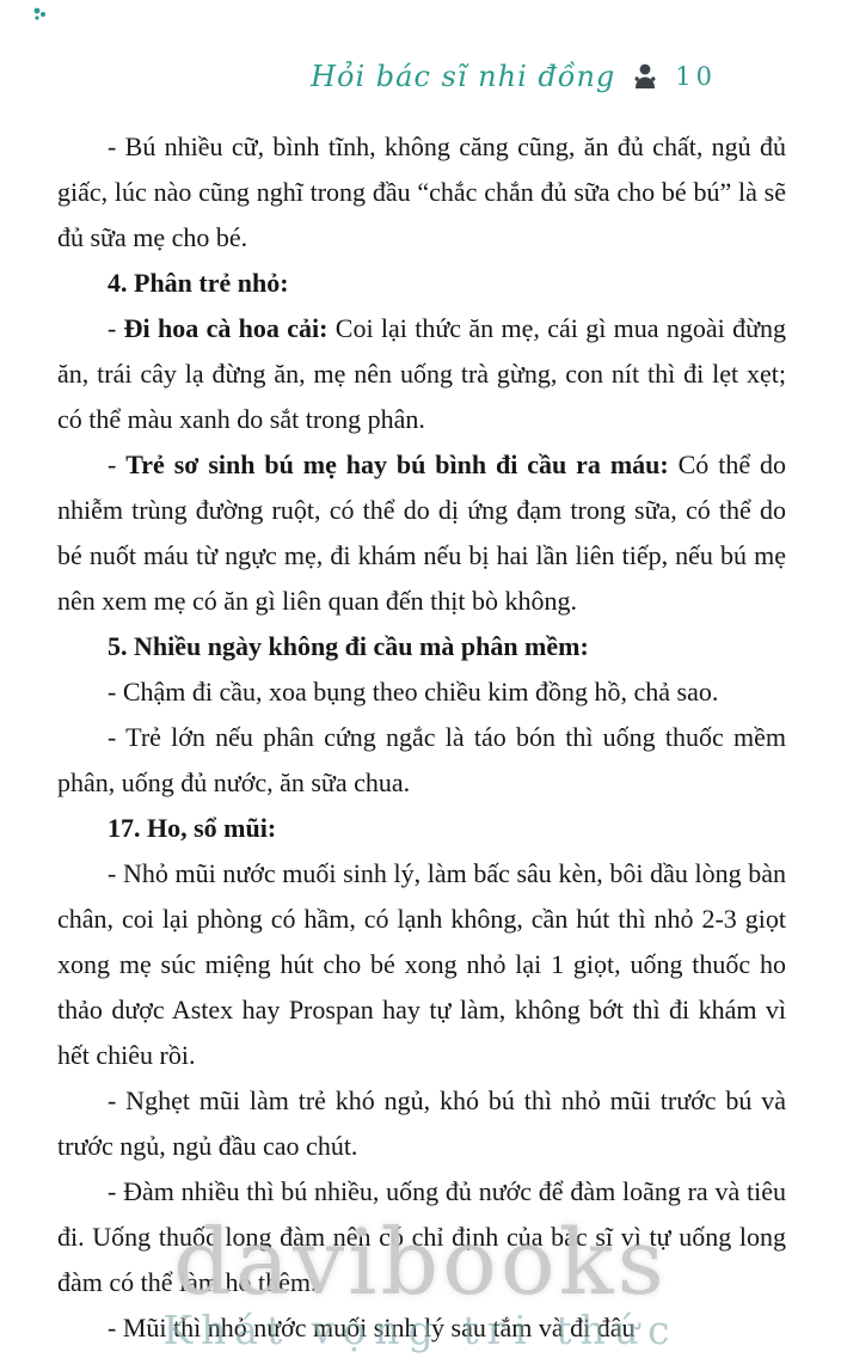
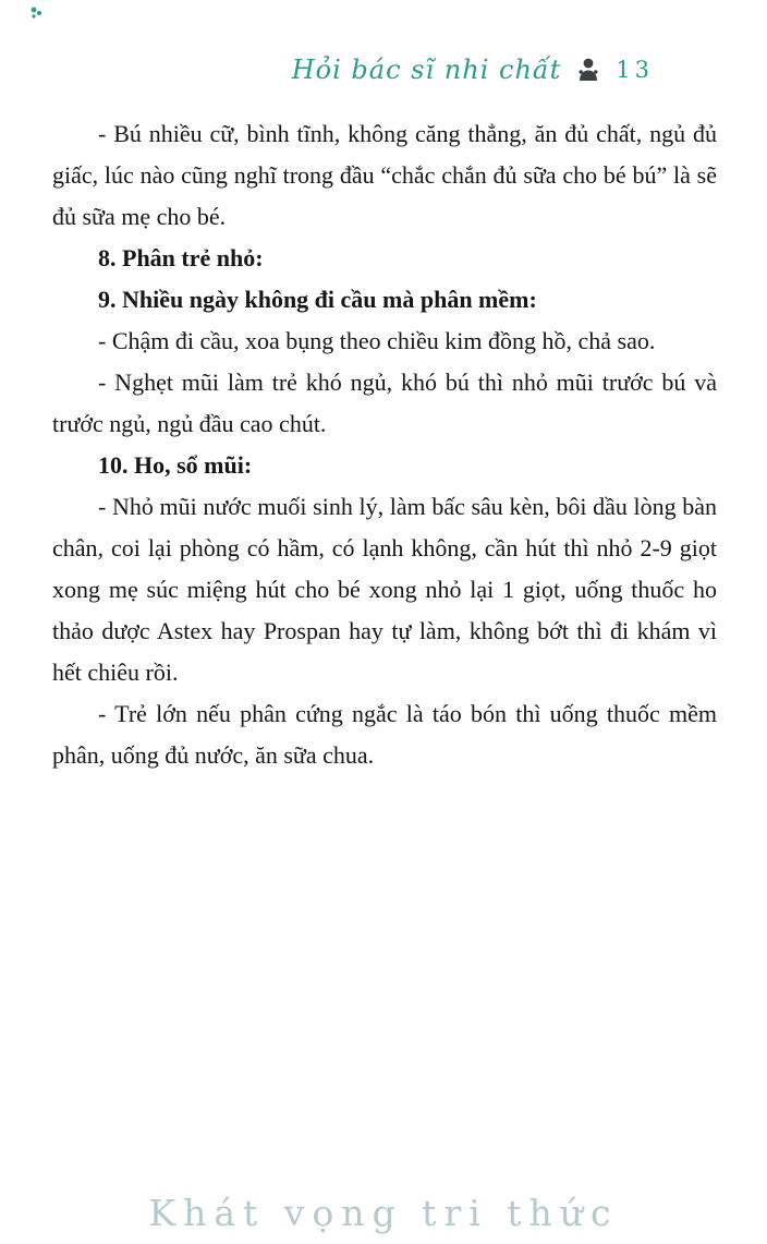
- Hỏi bác sĩ nhi đồng
+ Hỏi bác sĩ nhi chất
- 10
+ 13
- - Bú nhiều cữ, bình tĩnh, không căng cũng, ăn đủ chất, ngủ đủ giấc, lúc nào cũng nghĩ trong đầu “chắc chắn đủ sữa cho bé bú” là sẽ đủ sữa mẹ cho bé.
+ - Bú nhiều cữ, bình tĩnh, không căng thẳng, ăn đủ chất, ngủ đủ giấc, lúc nào cũng nghĩ trong đầu “chắc chắn đủ sữa cho bé bú” là sẽ đủ sữa mẹ cho bé.
- 4. Phân trẻ nhỏ:
+ 8. Phân trẻ nhỏ:
- - Đi hoa cà hoa cải: Coi lại thức ăn mẹ, cái gì mua ngoài đừng ăn, trái cây lạ đừng ăn, mẹ nên uống trà gừng, con nít thì đi lẹt xẹt; có thể màu xanh do sắt trong phân.
- - Trẻ sơ sinh bú mẹ hay bú bình đi cầu ra máu: Có thể do nhiễm trùng đường ruột, có thể do dị ứng đạm trong sữa, có thể do bé nuốt máu từ ngực mẹ, đi khám nếu bị hai lần liên tiếp, nếu bú mẹ nên xem mẹ có ăn gì liên quan đến thịt bò không.
- 5. Nhiều ngày không đi cầu mà phân mềm:
+ 9. Nhiều ngày không đi cầu mà phân mềm:
  - Chậm đi cầu, xoa bụng theo chiều kim đồng hồ, chả sao.
- - Trẻ lớn nếu phân cứng ngắc là táo bón thì uống thuốc mềm phân, uống đủ nước, ăn sữa chua.
+ - Nghẹt mũi làm trẻ khó ngủ, khó bú thì nhỏ mũi trước bú và trước ngủ, ngủ đầu cao chút.
- 17. Ho, sổ mũi:
+ 10. Ho, sổ mũi:
- - Nhỏ mũi nước muối sinh lý, làm bấc sâu kèn, bôi dầu lòng bàn chân, coi lại phòng có hầm, có lạnh không, cần hút thì nhỏ 2-3 giọt xong mẹ súc miệng hút cho bé xong nhỏ lại 1 giọt, uống thuốc ho thảo dược Astex hay Prospan hay tự làm, không bớt thì đi khám vì hết chiêu rồi.
+ - Nhỏ mũi nước muối sinh lý, làm bấc sâu kèn, bôi dầu lòng bàn chân, coi lại phòng có hầm, có lạnh không, cần hút thì nhỏ 2-9 giọt xong mẹ súc miệng hút cho bé xong nhỏ lại 1 giọt, uống thuốc ho thảo dược Astex hay Prospan hay tự làm, không bớt thì đi khám vì hết chiêu rồi.
- - Nghẹt mũi làm trẻ khó ngủ, khó bú thì nhỏ mũi trước bú và trước ngủ, ngủ đầu cao chút.
+ - Trẻ lớn nếu phân cứng ngắc là táo bón thì uống thuốc mềm phân, uống đủ nước, ăn sữa chua.
- - Đàm nhiều thì bú nhiều, uống đủ nước để đàm loãng ra và tiêu đi. Uống thuốc long đàm nên có chỉ định của bác sĩ vì tự uống long đàm có thể làm ho thêm.
- - Mũi thì nhỏ nước muối sinh lý sau tắm và đi đâu
- davibooks
  Khát vọng tri thức
